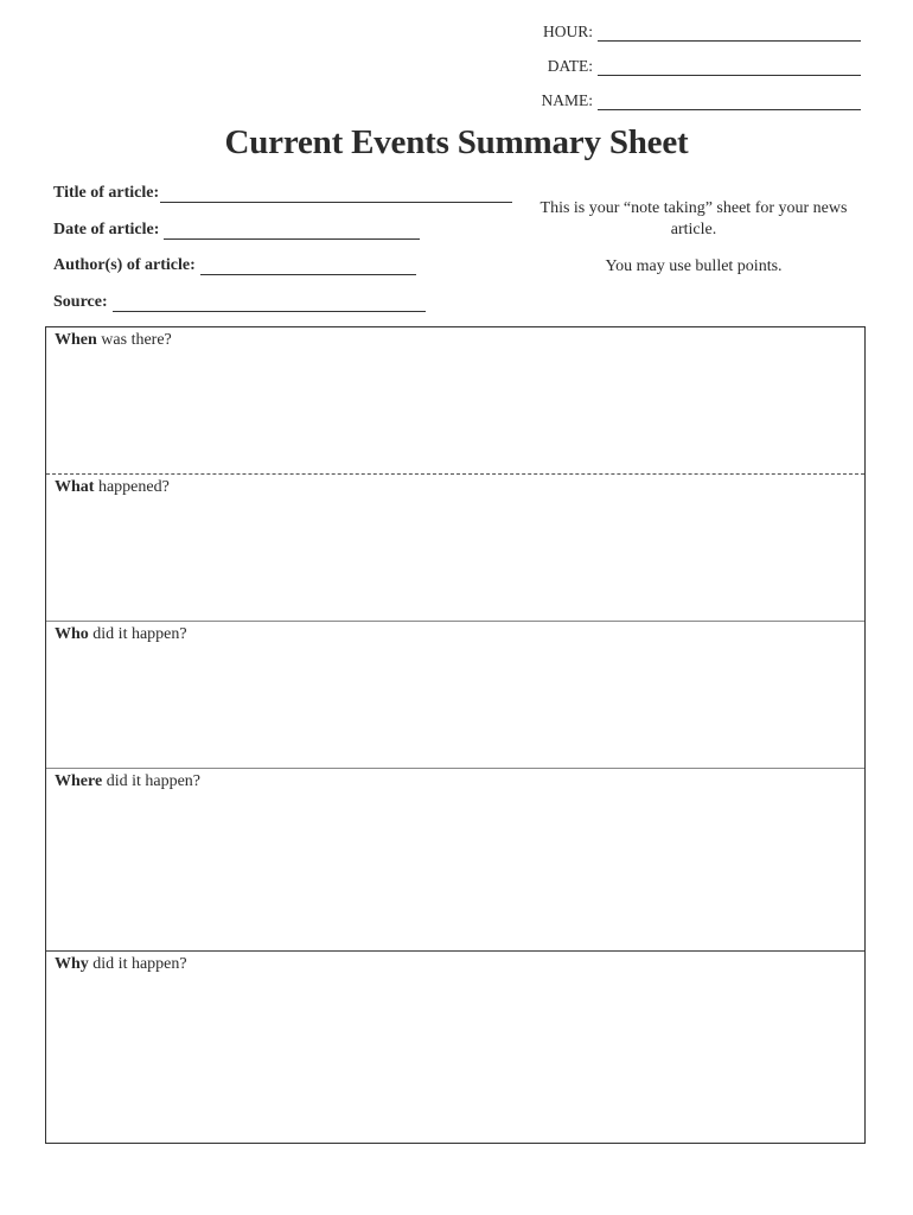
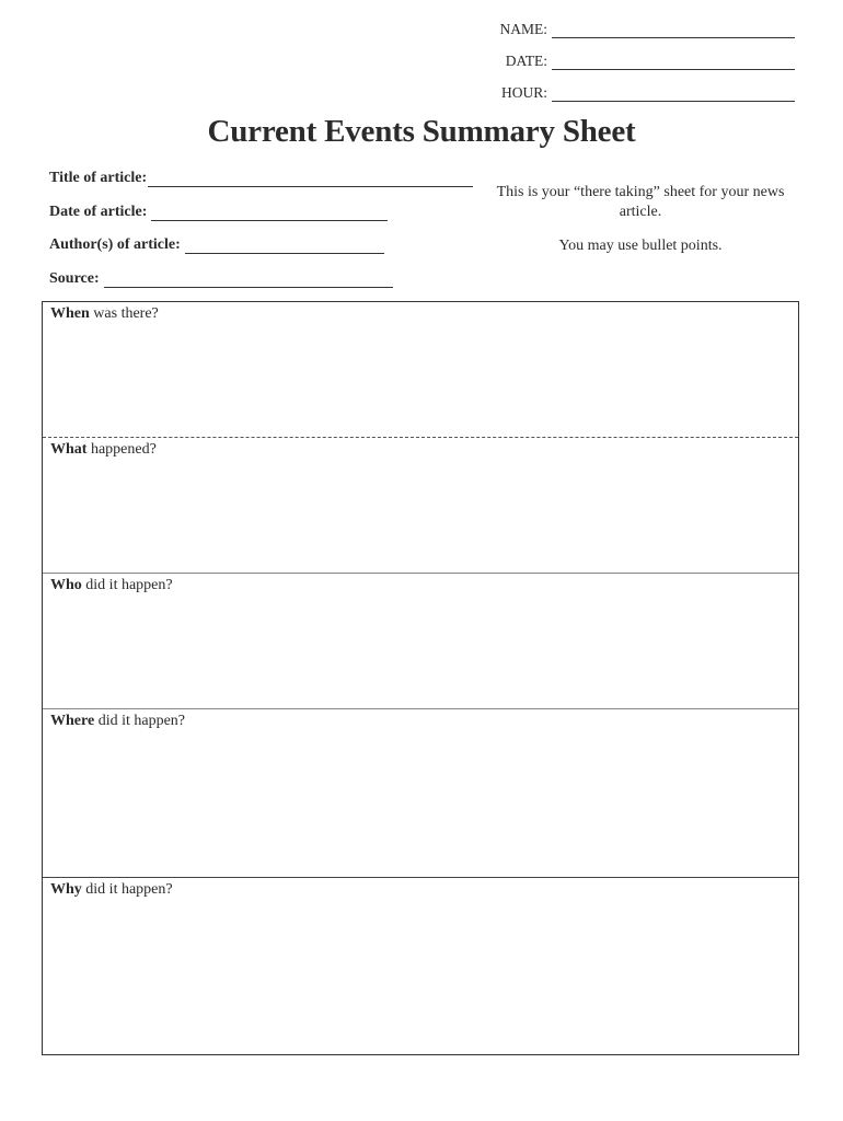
- HOUR:
+ NAME:
  DATE:
- NAME:
+ HOUR:
  Current Events Summary Sheet
  Title of article:
  Date of article:
  Author(s) of article:
  Source:
- This is your “note taking” sheet for your news article.
+ This is your “there taking” sheet for your news article.
  You may use bullet points.
  When was there?
  What happened?
  Who did it happen?
  Where did it happen?
  Why did it happen?
